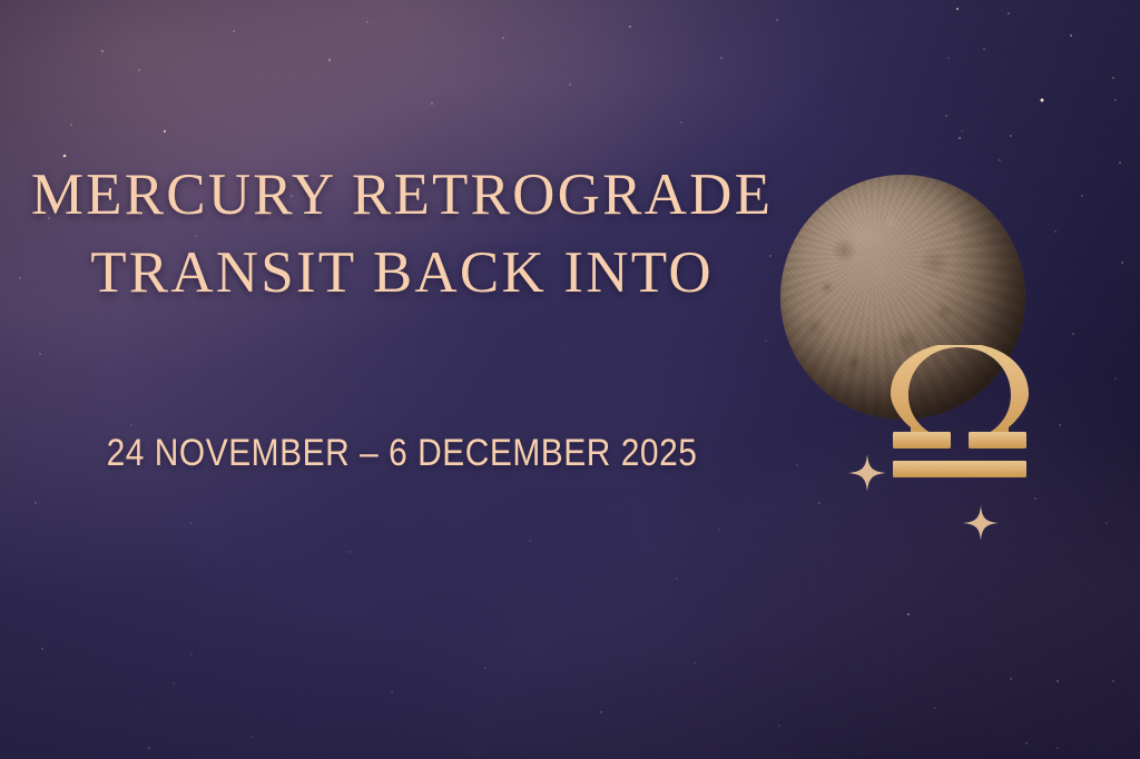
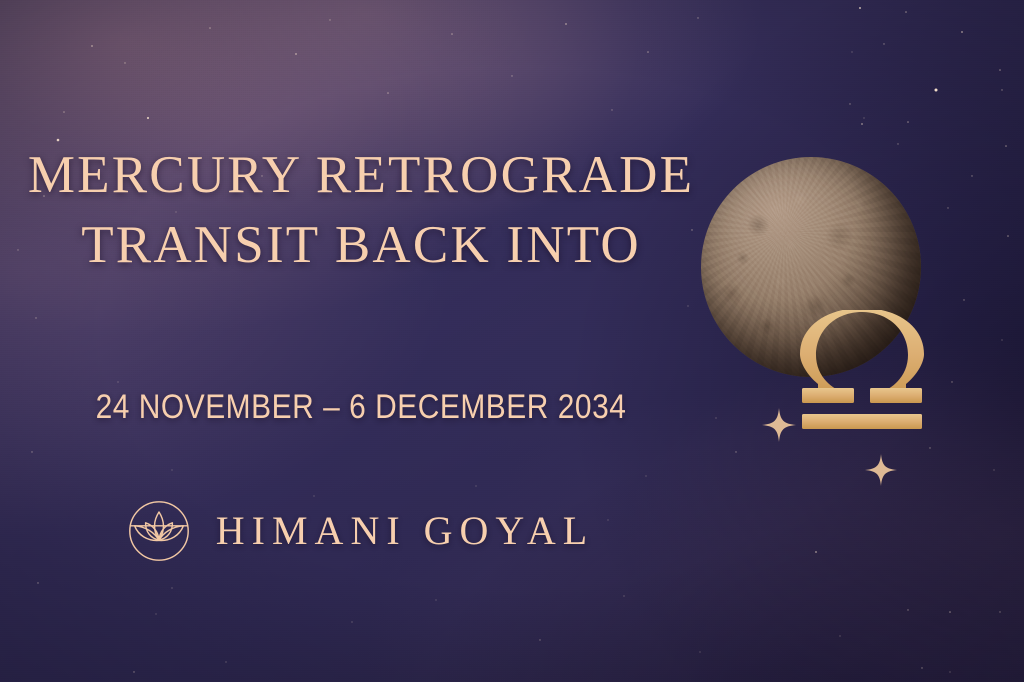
  MERCURY RETROGRADE
  TRANSIT BACK INTO
- 24 NOVEMBER – 6 DECEMBER 2025
+ 24 NOVEMBER – 6 DECEMBER 2034
+ HIMANI GOYAL
